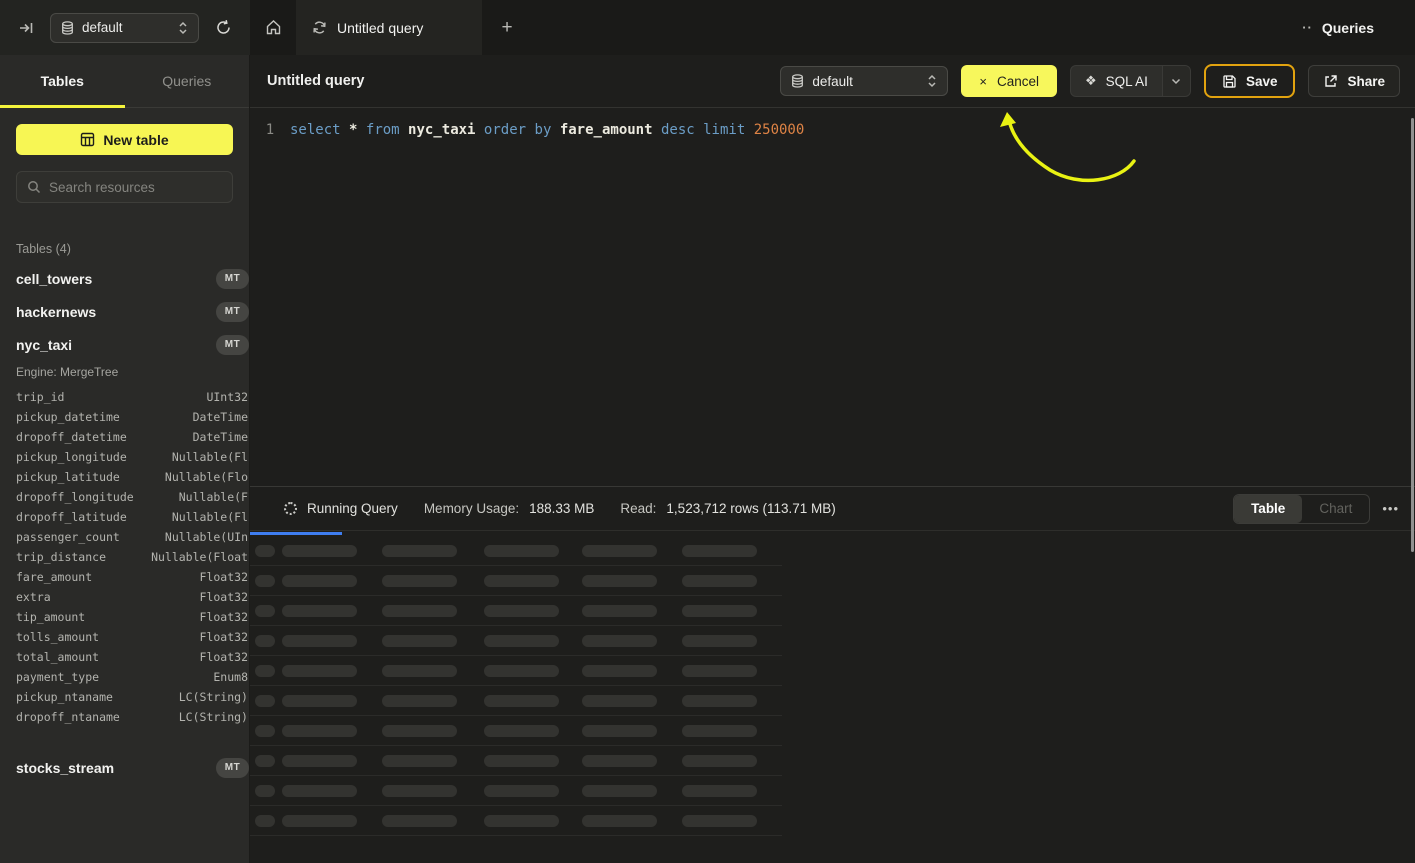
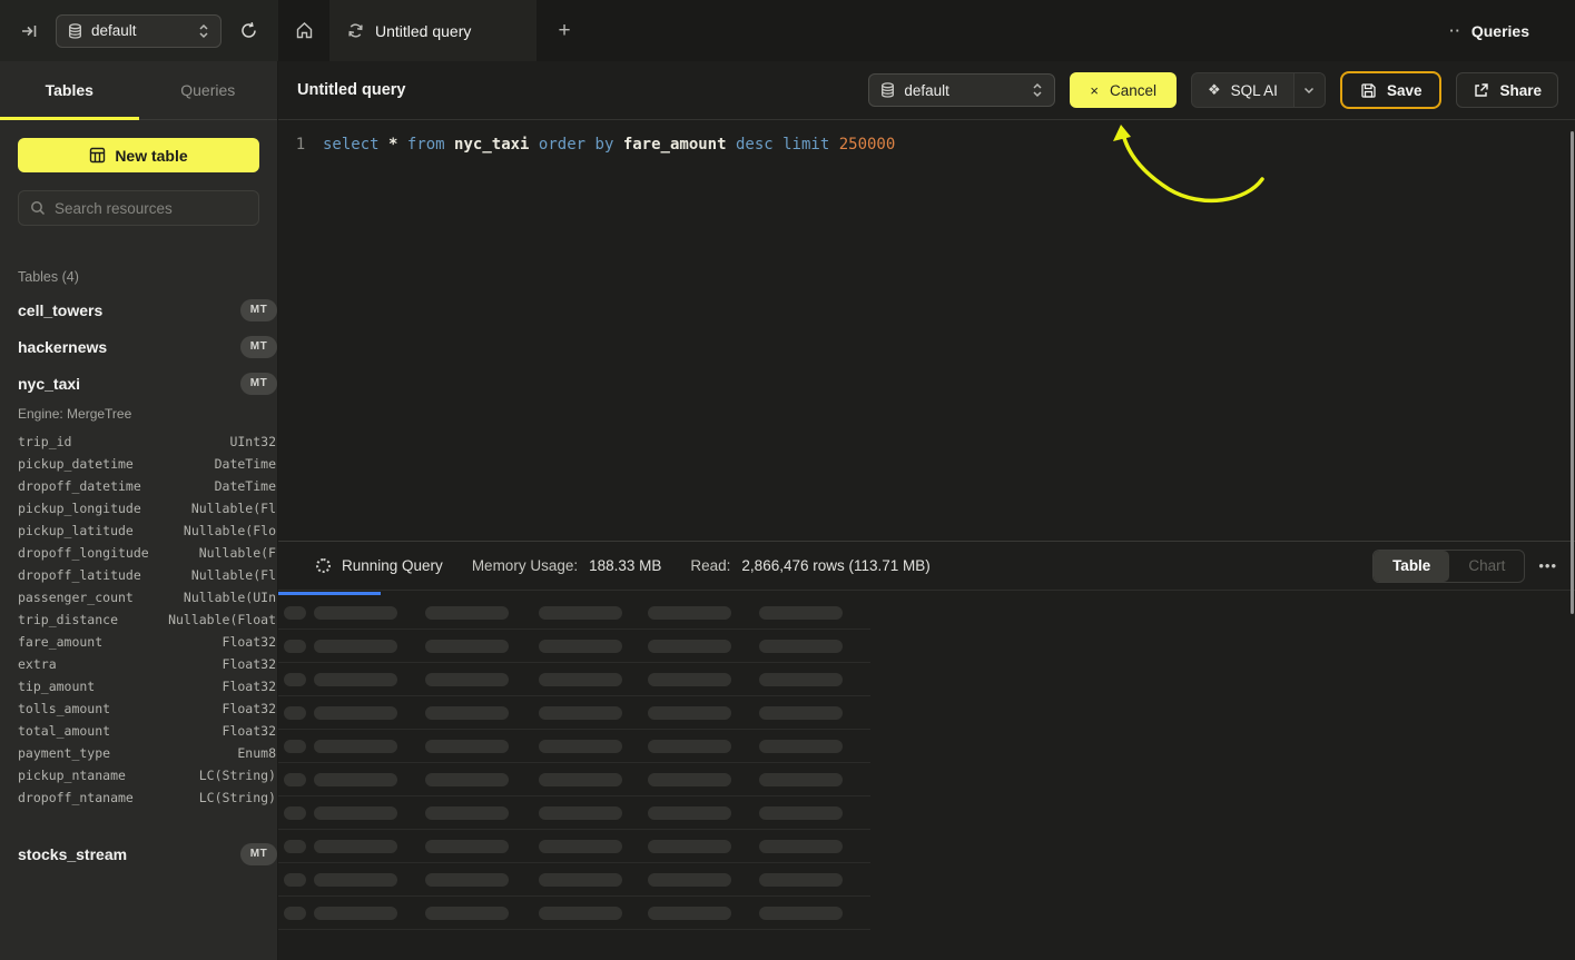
  default
  Untitled query
  +
  ··
  Queries
  Tables
  Queries
  New table
  Search resources
  Tables (4)
  cell_towers
  MT
  hackernews
  MT
  nyc_taxi
  MT
  Engine: MergeTree
  trip_id
  UInt32
  pickup_datetime
  DateTime
  dropoff_datetime
  DateTime
  pickup_longitude
  Nullable(Fl
  pickup_latitude
  Nullable(Flo
  dropoff_longitude
  Nullable(F
  dropoff_latitude
  Nullable(Fl
  passenger_count
  Nullable(UIn
  trip_distance
  Nullable(Float
  fare_amount
  Float32
  extra
  Float32
  tip_amount
  Float32
  tolls_amount
  Float32
  total_amount
  Float32
  payment_type
  Enum8
  pickup_ntaname
  LC(String)
  dropoff_ntaname
  LC(String)
  stocks_stream
  MT
  Untitled query
  default
  ×
  Cancel
  ❖
  SQL AI
  Save
  Share
  1
  select * from nyc_taxi order by fare_amount desc limit 250000
  Running Query
  Memory Usage:
  188.33 MB
  Read:
- 1,523,712 rows (113.71 MB)
+ 2,866,476 rows (113.71 MB)
  Table
  Chart
  •••
